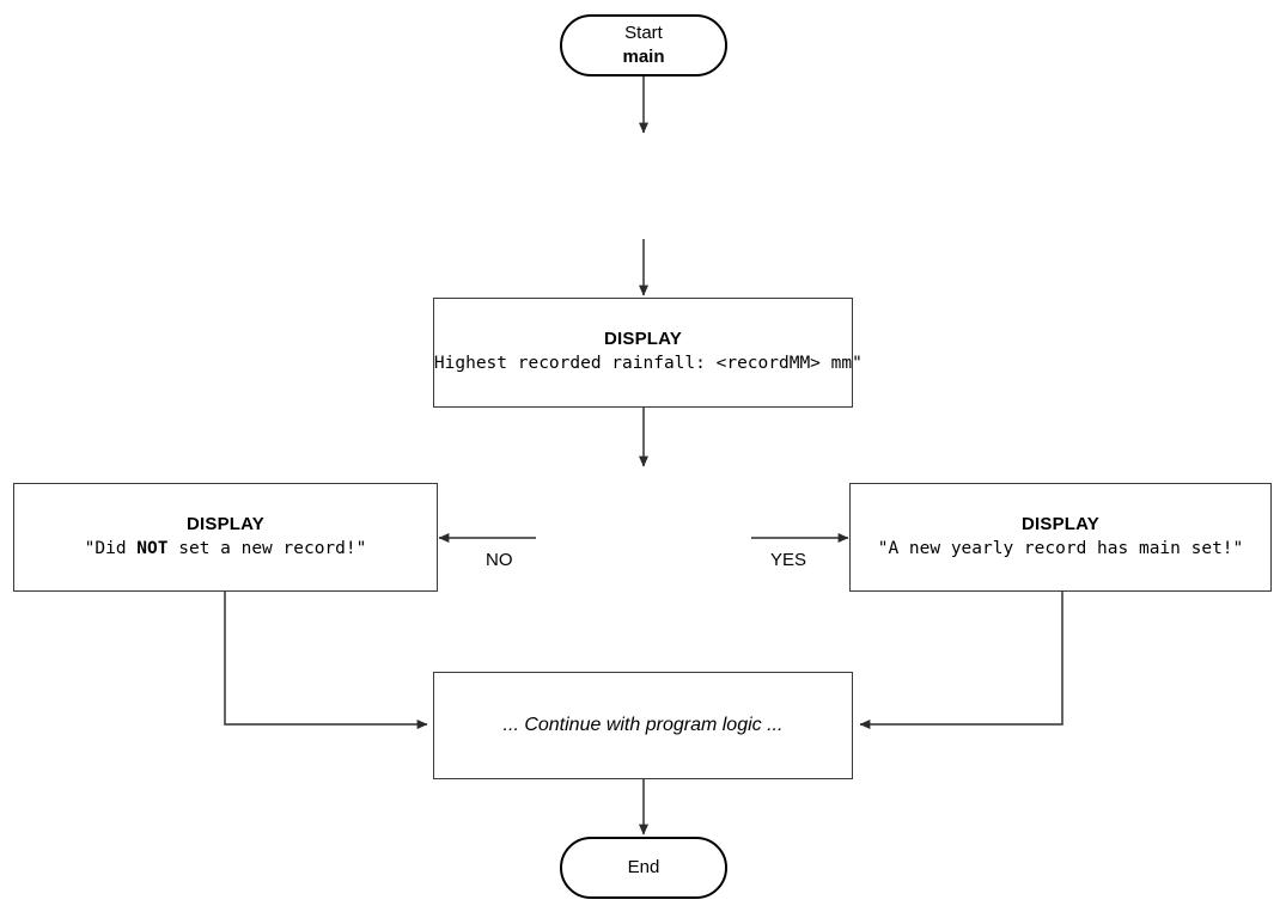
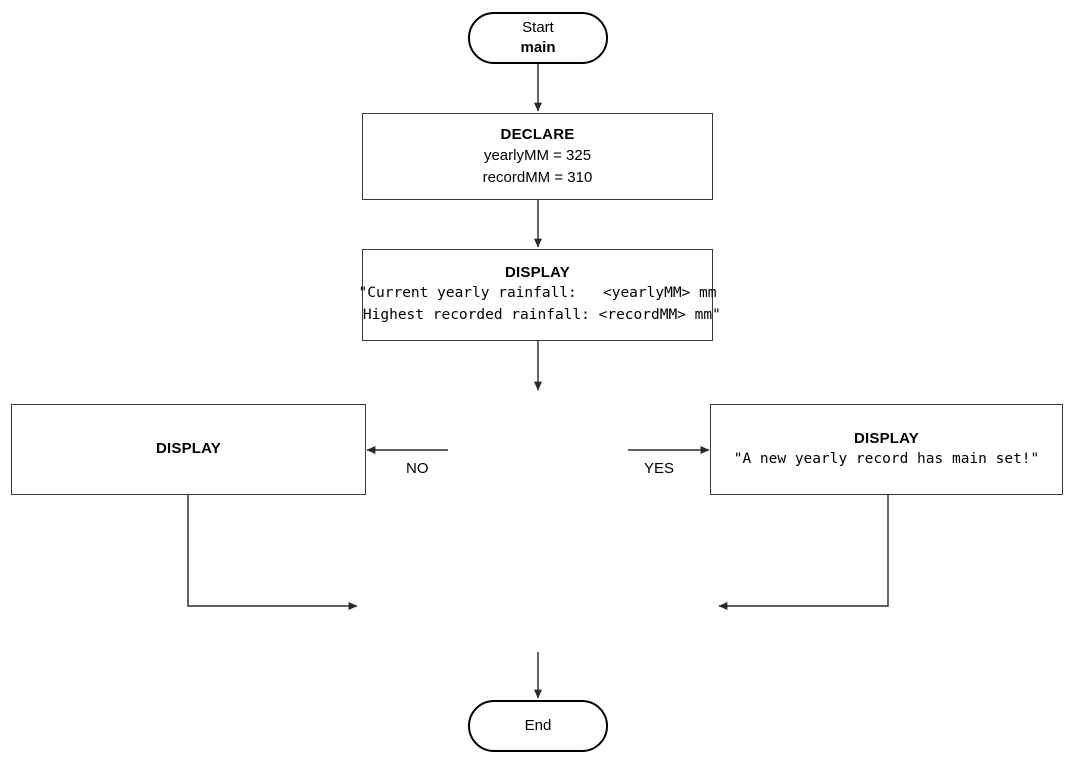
  Start
  main
+ DECLARE
+ yearlyMM = 325
+ recordMM = 310
  DISPLAY
+ "Current yearly rainfall: <yearlyMM> mm
  Highest recorded rainfall: <recordMM> mm"
  NO
  YES
  DISPLAY
- "Did NOT set a new record!"
  DISPLAY
  "A new yearly record has main set!"
- ... Continue with program logic ...
  End
